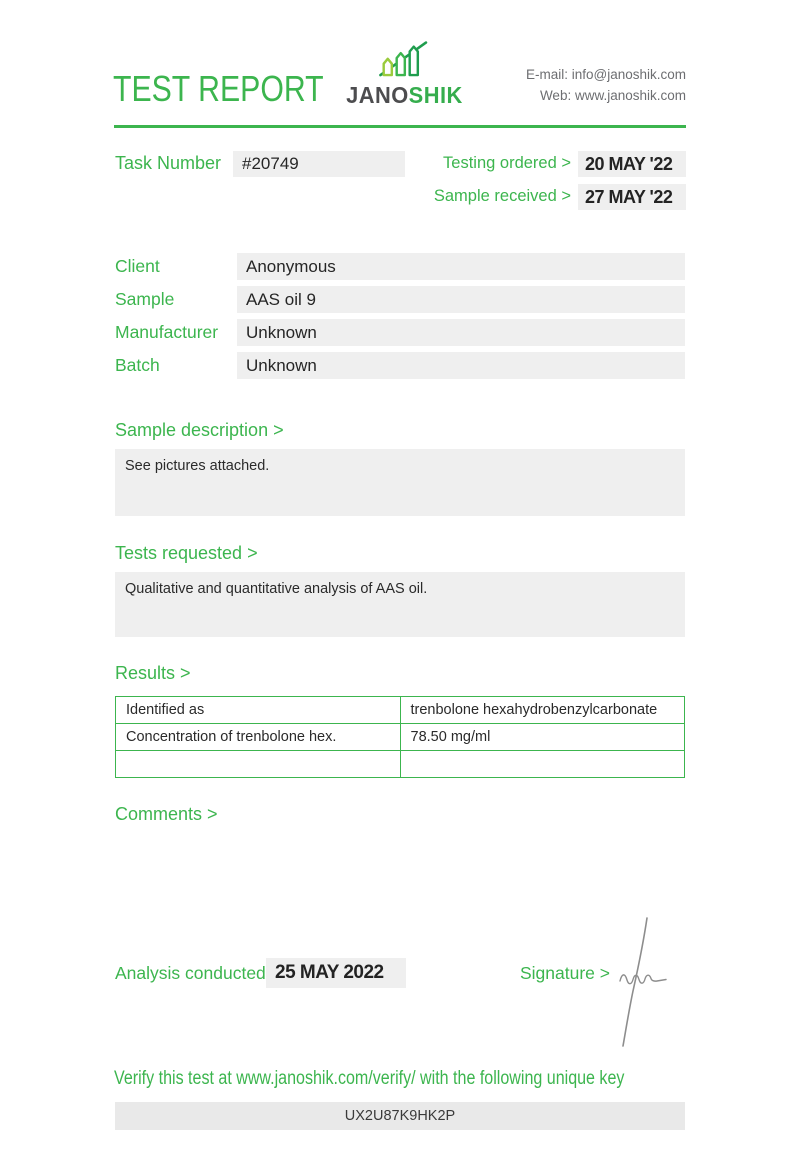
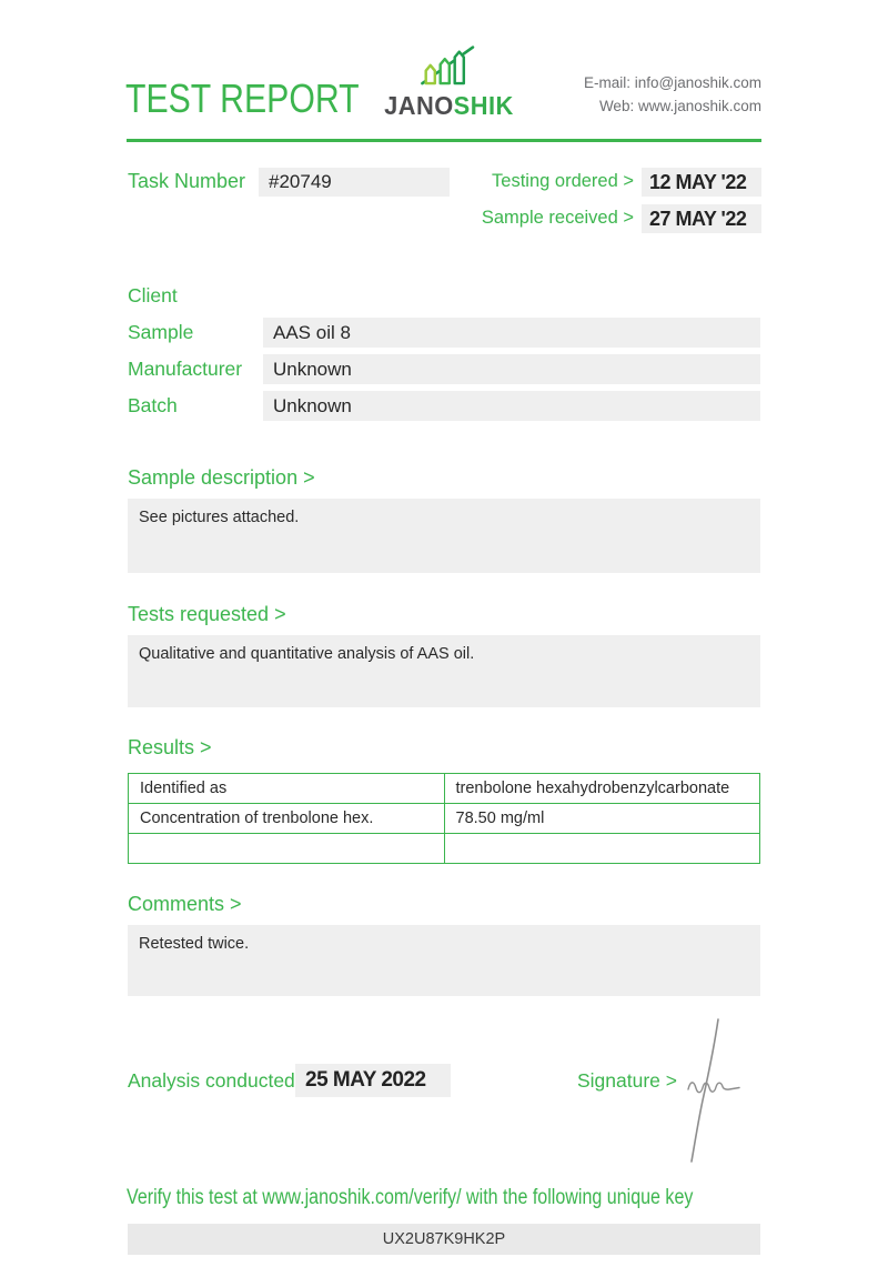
  TEST REPORT
  JANOSHIK
  E-mail: info@janoshik.com
  Web: www.janoshik.com
  Task Number
  #20749
  Testing ordered >
- 20 MAY '22
+ 12 MAY '22
  Sample received >
  27 MAY '22
  Client
- Anonymous
  Sample
- AAS oil 9
+ AAS oil 8
  Manufacturer
  Unknown
  Batch
  Unknown
  Sample description >
  See pictures attached.
  Tests requested >
  Qualitative and quantitative analysis of AAS oil.
  Results >
  Identified as	trenbolone hexahydrobenzylcarbonate
  Concentration of trenbolone hex.	78.50 mg/ml
  Comments >
+ Retested twice.
  Analysis conducted
  25 MAY 2022
  Signature >
  Verify this test at www.janoshik.com/verify/ with the following unique key
  UX2U87K9HK2P
